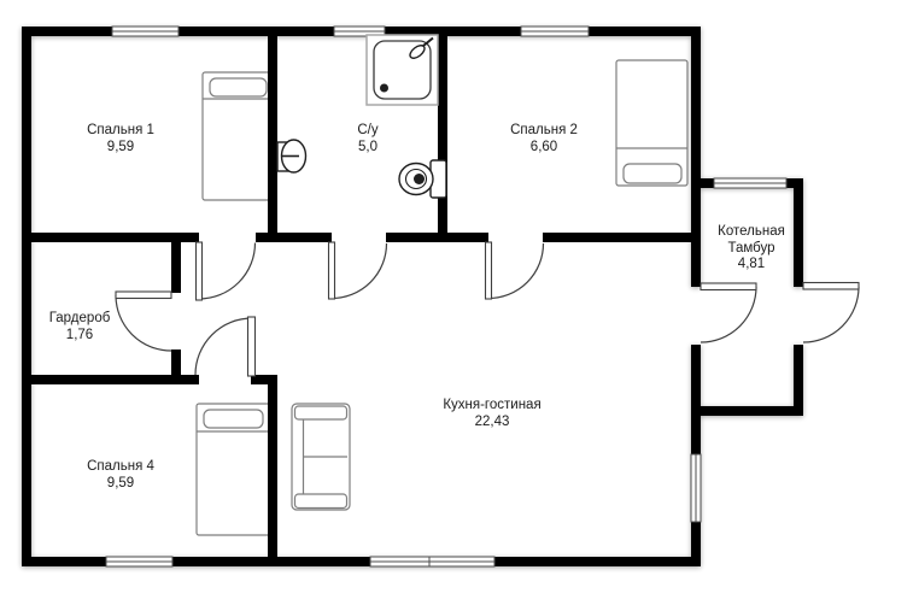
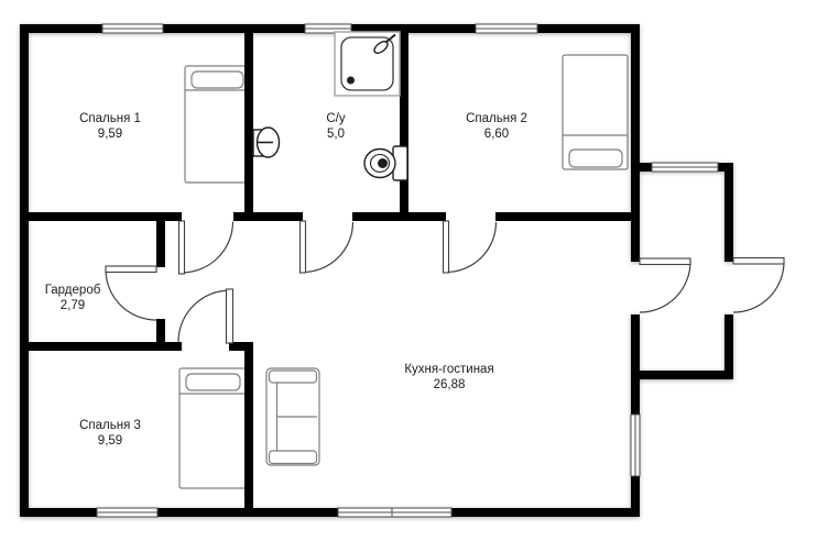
  Спальня 1
  9,59
  С/у
  5,0
  Спальня 2
  6,60
- Котельная
- Тамбур
- 4,81
  Гардероб
- 1,76
+ 2,79
  Кухня-гостиная
- 22,43
+ 26,88
- Спальня 4
+ Спальня 3
  9,59
